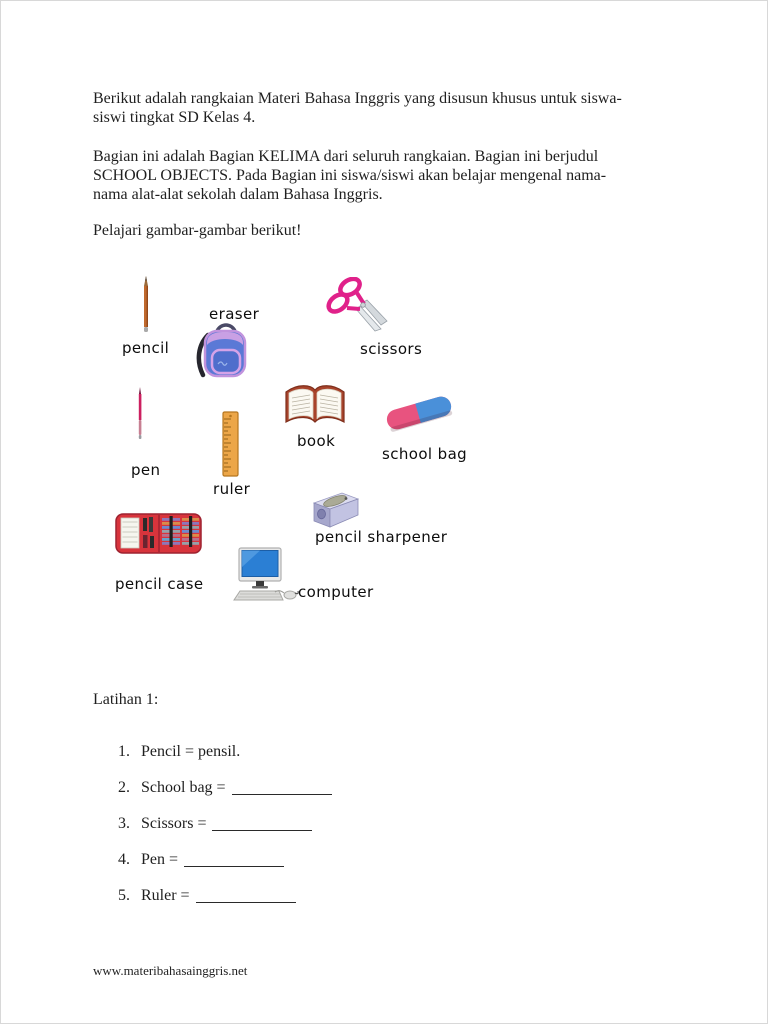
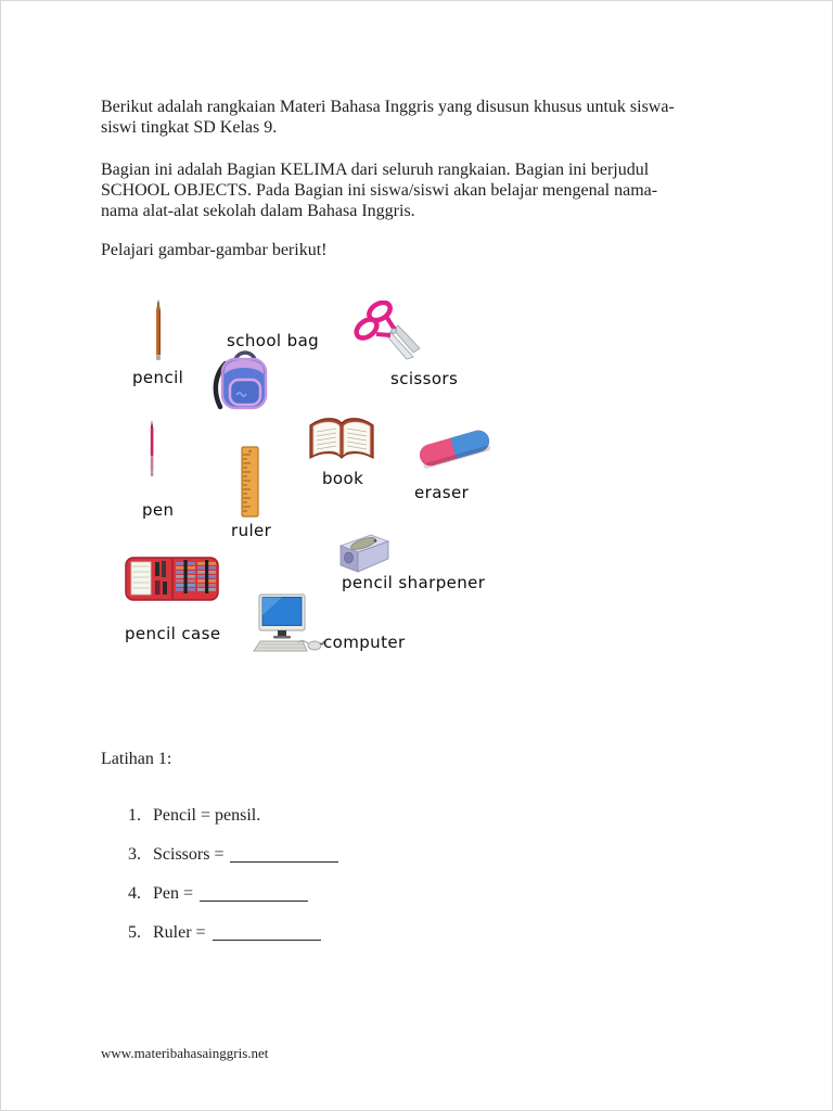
  Berikut adalah rangkaian Materi Bahasa Inggris yang disusun khusus untuk siswa-
- siswi tingkat SD Kelas 4.
+ siswi tingkat SD Kelas 9.
  Bagian ini adalah Bagian KELIMA dari seluruh rangkaian. Bagian ini berjudul
  SCHOOL OBJECTS. Pada Bagian ini siswa/siswi akan belajar mengenal nama-
  nama alat-alat sekolah dalam Bahasa Inggris.
  Pelajari gambar-gambar berikut!
  pencil
- eraser
+ school bag
  scissors
  pen
  ruler
  book
- school bag
+ eraser
  pencil sharpener
  pencil case
  computer
  Latihan 1:
  1. Pencil = pensil.
- 2. School bag =
  3. Scissors =
  4. Pen =
  5. Ruler =
  www.materibahasainggris.net
